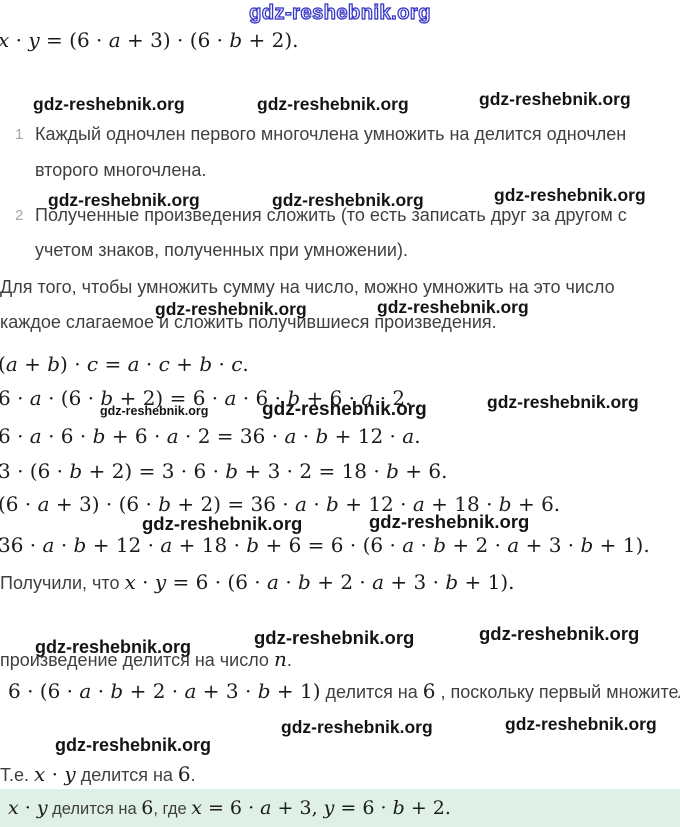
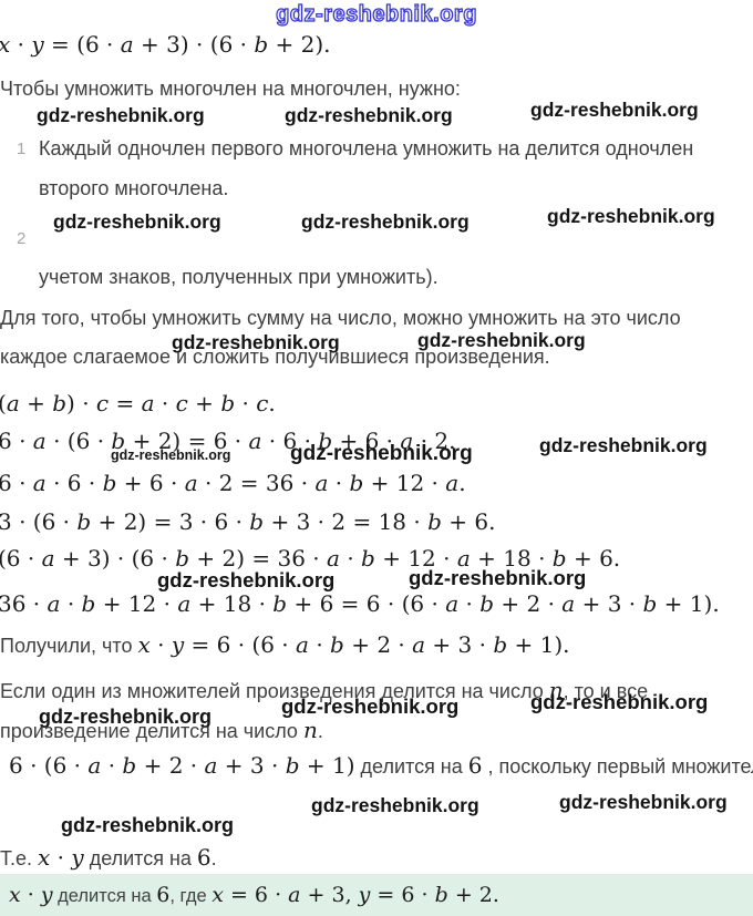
  gdz-reshebnik.org
  x · y = (6 · a + 3) · (6 · b + 2).
+ Чтобы умножить многочлен на многочлен, нужно:
  gdz-reshebnik.org
  gdz-reshebnik.org
  gdz-reshebnik.org
  1
  Каждый одночлен первого многочлена умножить на делится одночлен
  второго многочлена.
  gdz-reshebnik.org
  gdz-reshebnik.org
  gdz-reshebnik.org
  2
- Полученные произведения сложить (то есть записать друг за другом с
- учетом знаков, полученных при умножении).
+ учетом знаков, полученных при умножить).
  Для того, чтобы умножить сумму на число, можно умножить на это число
  gdz-reshebnik.org
  gdz-reshebnik.org
  каждое слагаемое и сложить получившиеся произведения.
  (a + b) · c = a · c + b · c.
  6 · a · (6 · b + 2) = 6 · a · 6 · b + 6 · a · 2.
  gdz-reshebnik.org
  gdz-reshebnik.org
  gdz-reshebnik.org
  6 · a · 6 · b + 6 · a · 2 = 36 · a · b + 12 · a.
  3 · (6 · b + 2) = 3 · 6 · b + 3 · 2 = 18 · b + 6.
  (6 · a + 3) · (6 · b + 2) = 36 · a · b + 12 · a + 18 · b + 6.
  gdz-reshebnik.org
  gdz-reshebnik.org
  36 · a · b + 12 · a + 18 · b + 6 = 6 · (6 · a · b + 2 · a + 3 · b + 1).
  Получили, что x · y = 6 · (6 · a · b + 2 · a + 3 · b + 1).
+ Если один из множителей произведения делится на число n, то и все
  gdz-reshebnik.org
  gdz-reshebnik.org
  gdz-reshebnik.org
  произведение делится на число n.
  6 · (6 · a · b + 2 · a + 3 · b + 1) делится на 6 , поскольку первый множите
  gdz-reshebnik.org
  gdz-reshebnik.org
  gdz-reshebnik.org
  Т.е. x · y делится на 6.
  x · y делится на 6, где x = 6 · a + 3, y = 6 · b + 2.
